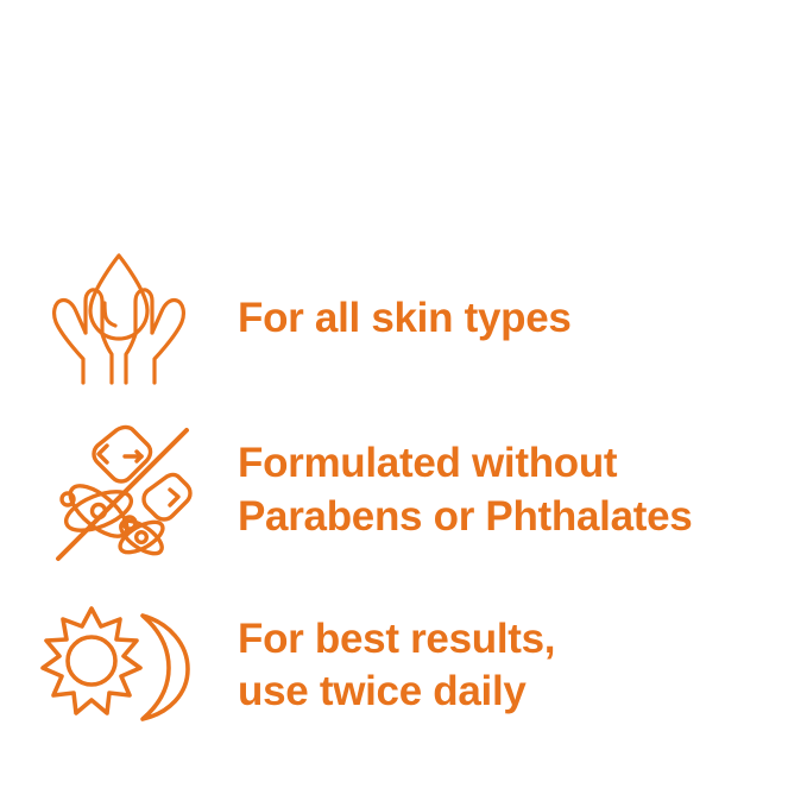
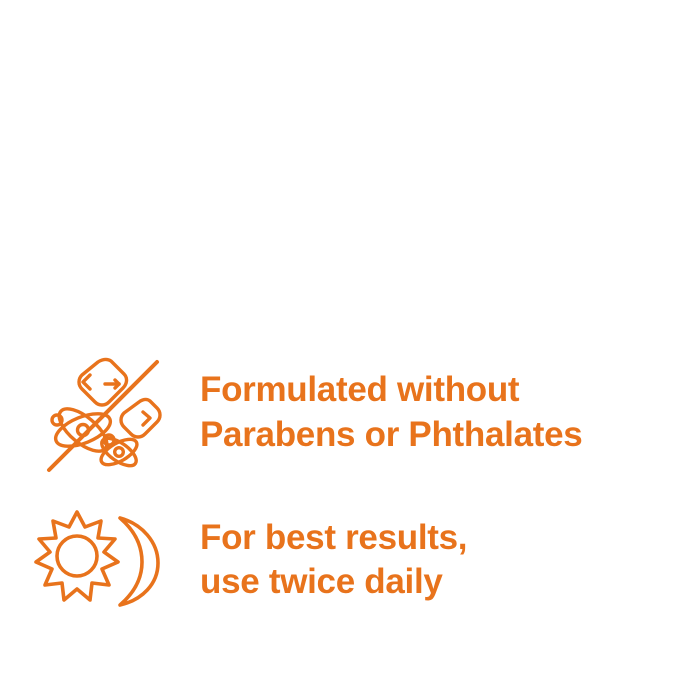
- For all skin types
  Formulated without
  Parabens or Phthalates
  For best results,
  use twice daily
